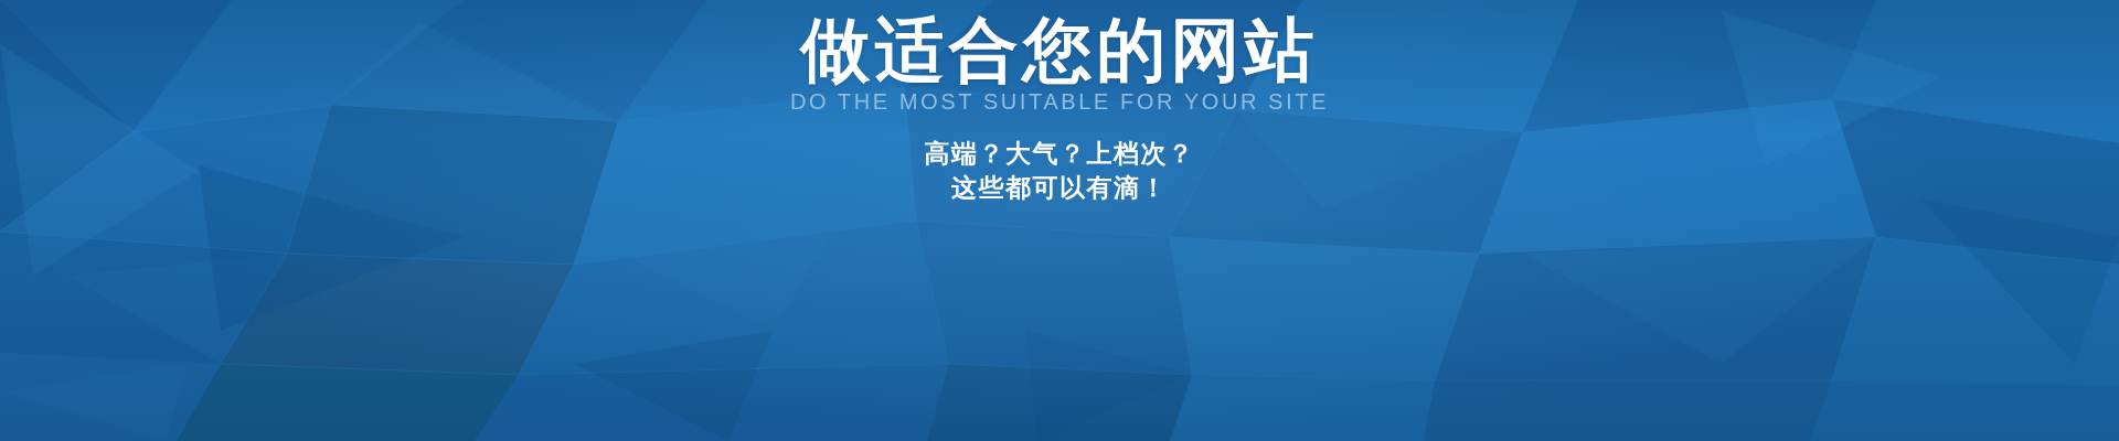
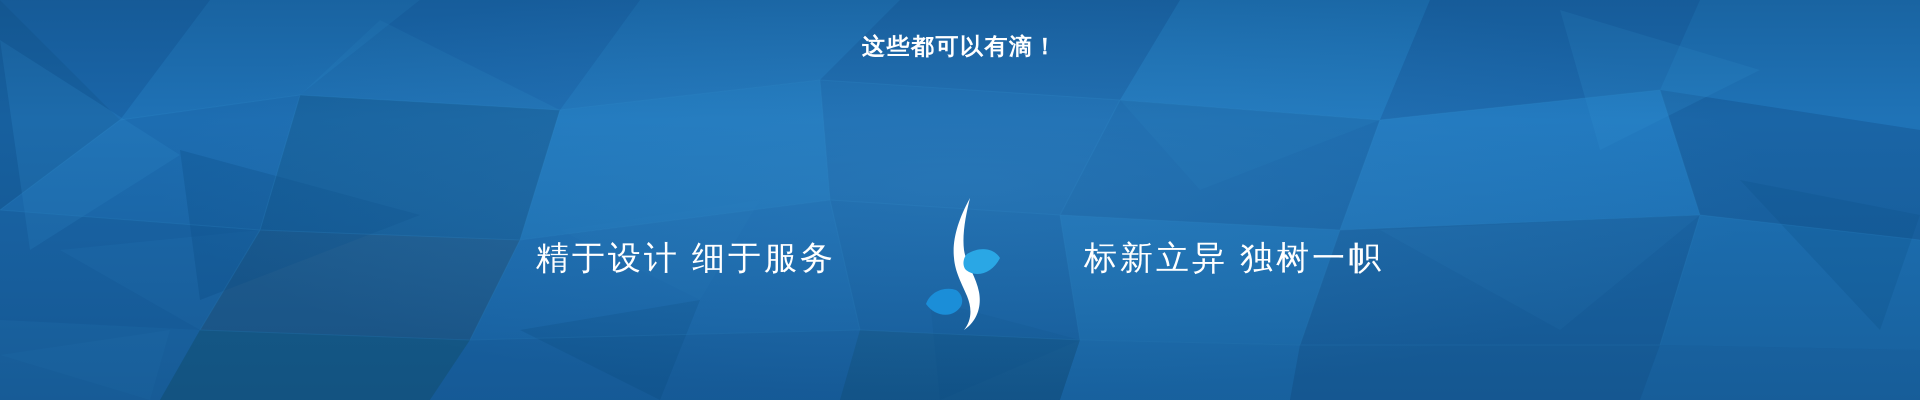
- 做适合您的网站
- DO THE MOST SUITABLE FOR YOUR SITE
- 高端？大气？上档次？
  这些都可以有滴！
+ 精于设计 细于服务
+ 标新立异 独树一帜
